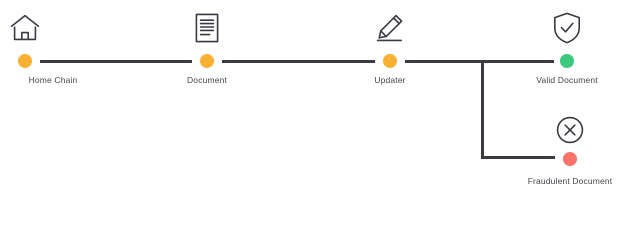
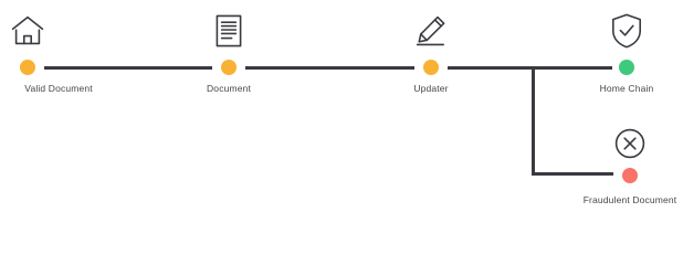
- Home Chain
+ Valid Document
  Document
  Updater
- Valid Document
+ Home Chain
  Fraudulent Document
